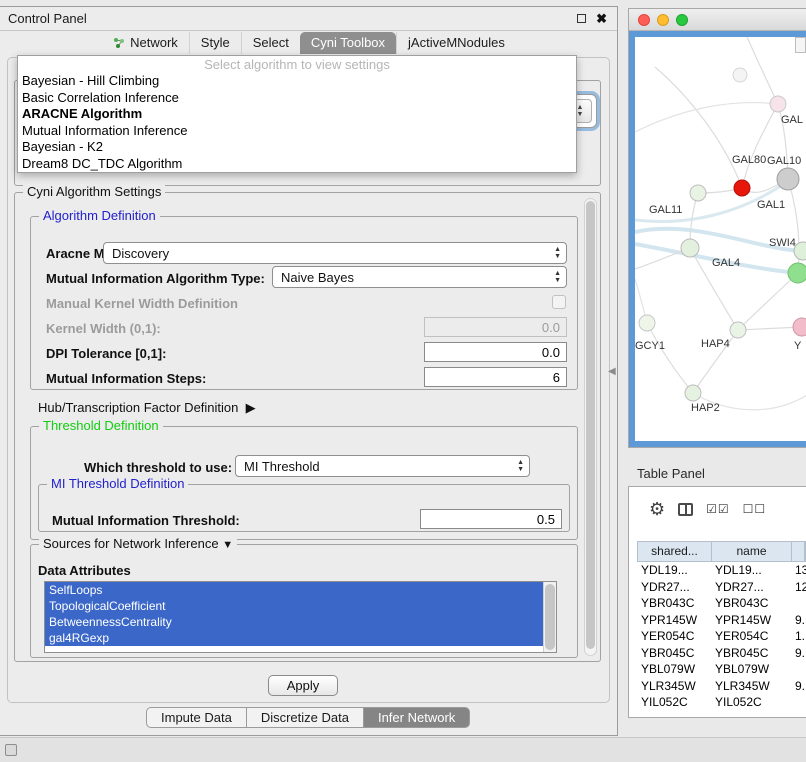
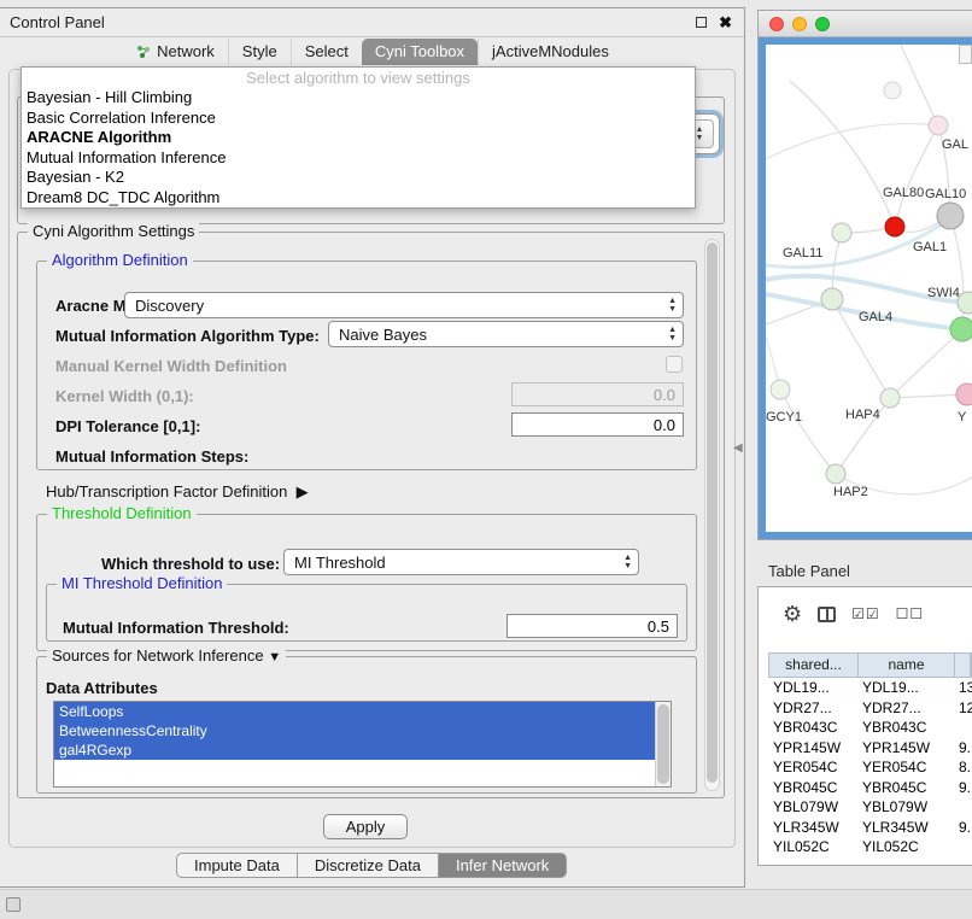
  Control Panel
  ✖
  Network
  Style
  Select
  Cyni Toolbox
  jActiveMNodules
  Select algorithm to view settings
  Bayesian - Hill Climbing
  Basic Correlation Inference
  ARACNE Algorithm
  Mutual Information Inference
  Bayesian - K2
  Dream8 DC_TDC Algorithm
  Cyni Algorithm Settings
  Algorithm Definition
  Discovery
  Mutual Information Algorithm Type:
  Naive Bayes
  Manual Kernel Width Definition
  Kernel Width (0,1):
  0.0
  DPI Tolerance [0,1]:
  0.0
  Mutual Information Steps:
- 6
  Hub/Transcription Factor Definition ▶
  Threshold Definition
  Which threshold to use:
  MI Threshold
  MI Threshold Definition
  Mutual Information Threshold:
  0.5
  Sources for Network Inference ▼
  Data Attributes
  SelfLoops
- TopologicalCoefficient
  BetweennessCentrality
  gal4RGexp
  Apply
  Impute Data
  Discretize Data
  Infer Network
  ◀
  GAL80
  GAL10
  GAL11
  GAL1
  SWI4
  GAL4
  GCY1
  HAP4
  HAP2
  Y
  GAL
  Table Panel
  ⚙
  ☑☑
  ☐☐
  shared...
  name
  YDL19...
  YDL19...
  13
  YDR27...
  YDR27...
  12
  YBR043C
  YBR043C
  YPR145W
  YPR145W
  9.
  YER054C
  YER054C
- 1.
+ 8.
  YBR045C
  YBR045C
  9.
  YBL079W
  YBL079W
  YLR345W
  YLR345W
  9.
  YIL052C
  YIL052C
